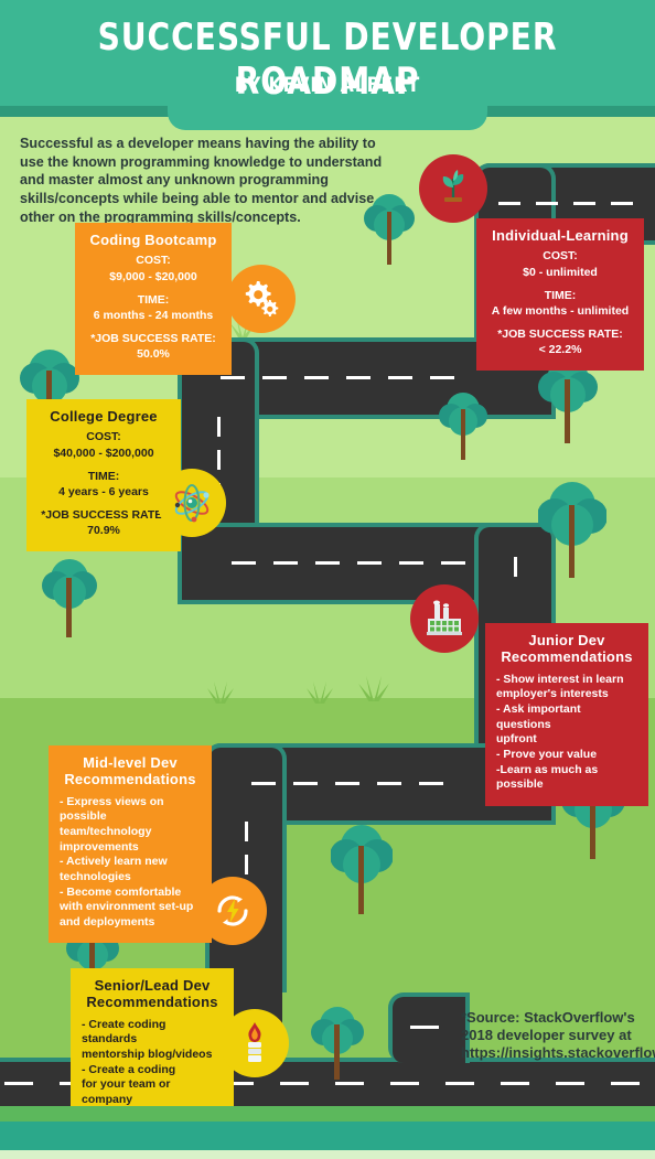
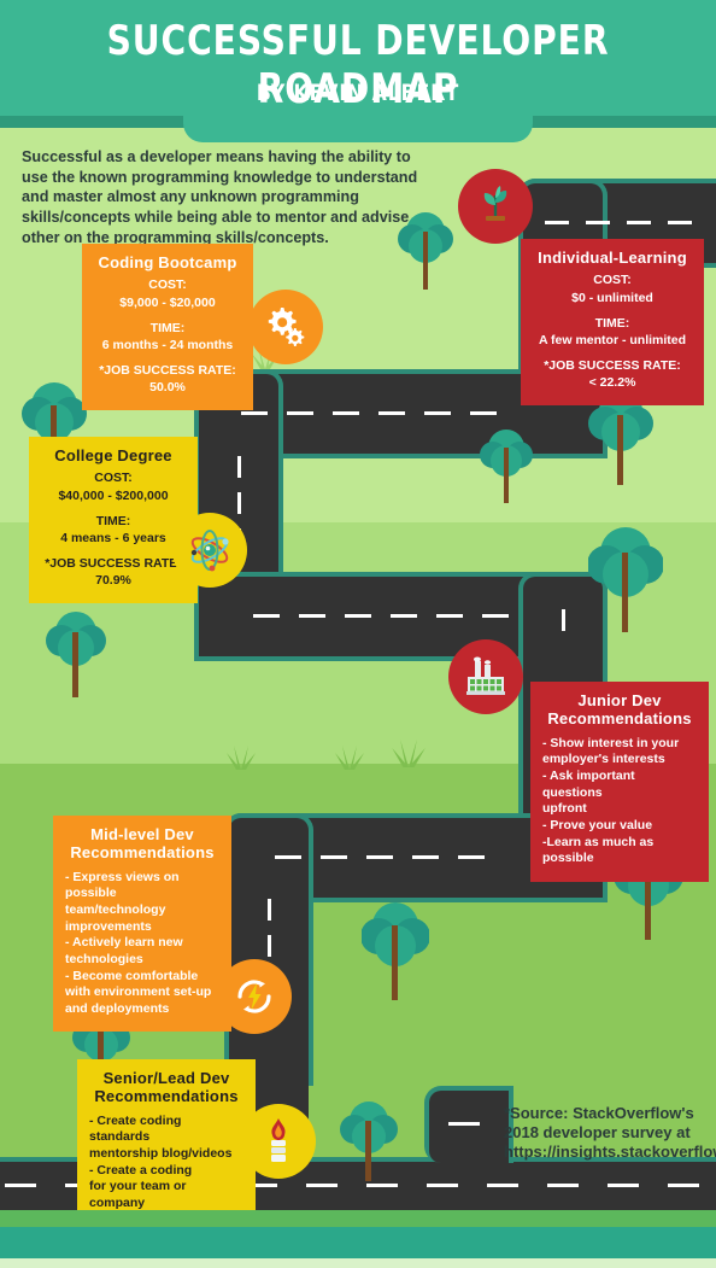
  SUCCESSFUL DEVELOPER ROADMAP
  BY KEVIN ALBERT
  Successful as a developer means having the ability to use the known programming knowledge to understand and master almost any unknown programming skills/concepts while being able to mentor and advise other on the programming skills/concepts.
  Individual-Learning
  COST:
  $0 - unlimited TIME:
- A few months - unlimited *JOB SUCCESS RATE:
+ A few mentor - unlimited *JOB SUCCESS RATE:
  < 22.2%
  Coding Bootcamp
  COST:
  $9,000 - $20,000 TIME:
  6 months - 24 months *JOB SUCCESS RATE:
  50.0%
  College Degree
  COST:
  $40,000 - $200,000 TIME:
- 4 years - 6 years *JOB SUCCESS RATE
+ 4 means - 6 years *JOB SUCCESS RATE
  70.9%
  Junior Dev
  Recommendations
- - Show interest in learn
+ - Show interest in your
  employer's interests
  - Ask important questions
  upfront
  - Prove your value
  -Learn as much as possible
  Mid-level Dev
  Recommendations
  - Express views on
  possible
  team/technology
  improvements
  - Actively learn new
  technologies
  - Become comfortable
  with environment set-up
  and deployments
  Senior/Lead Dev
  Recommendations
  - Create coding standards
  mentorship blog/videos
  - Create a coding
  for your team or company
  *Source: StackOverflow's 2018 developer survey at https://insights.stackoverflo
